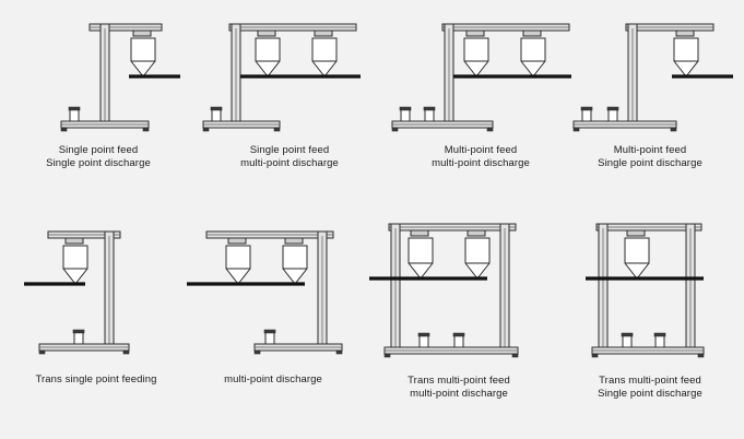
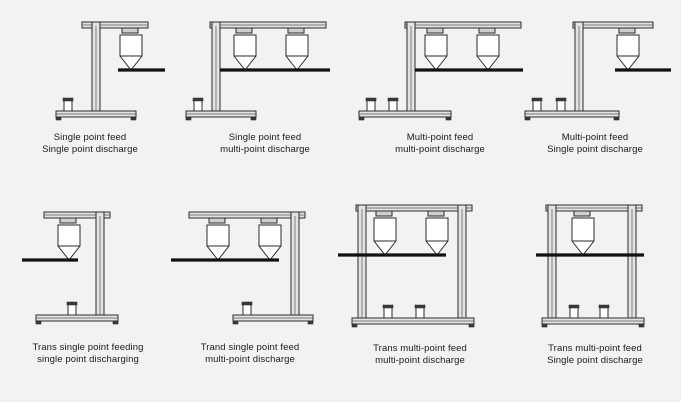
  Single point feed
  Single point discharge
  Single point feed
  multi-point discharge
  Multi-point feed
  multi-point discharge
  Multi-point feed
  Single point discharge
  Trans single point feeding
+ single point discharging
+ Trand single point feed
  multi-point discharge
  Trans multi-point feed
  multi-point discharge
  Trans multi-point feed
  Single point discharge
